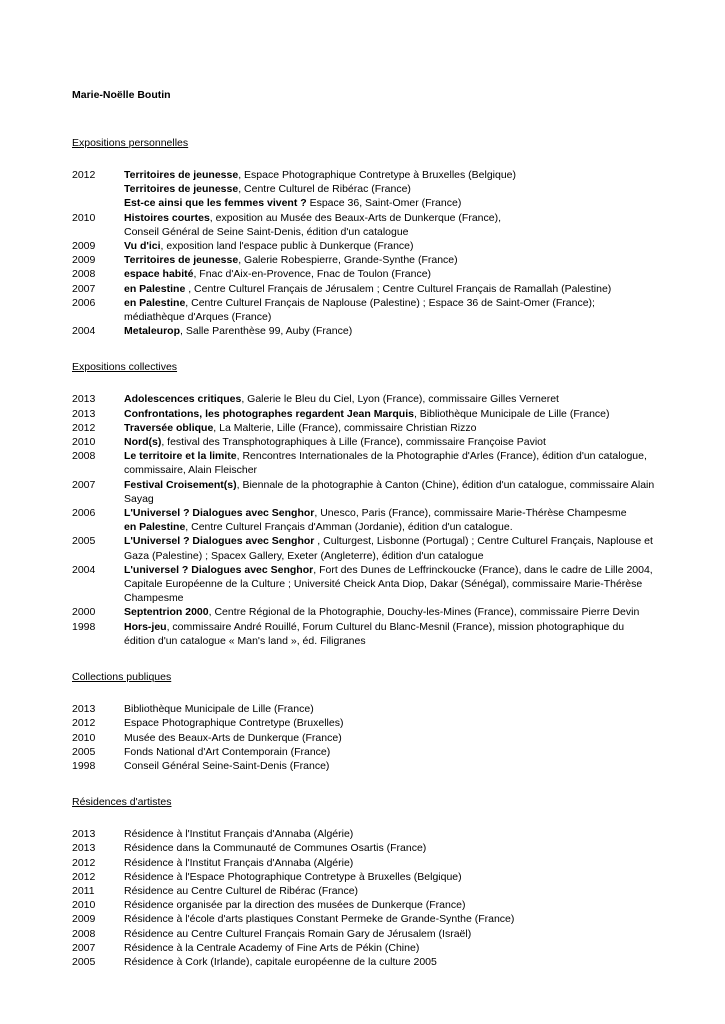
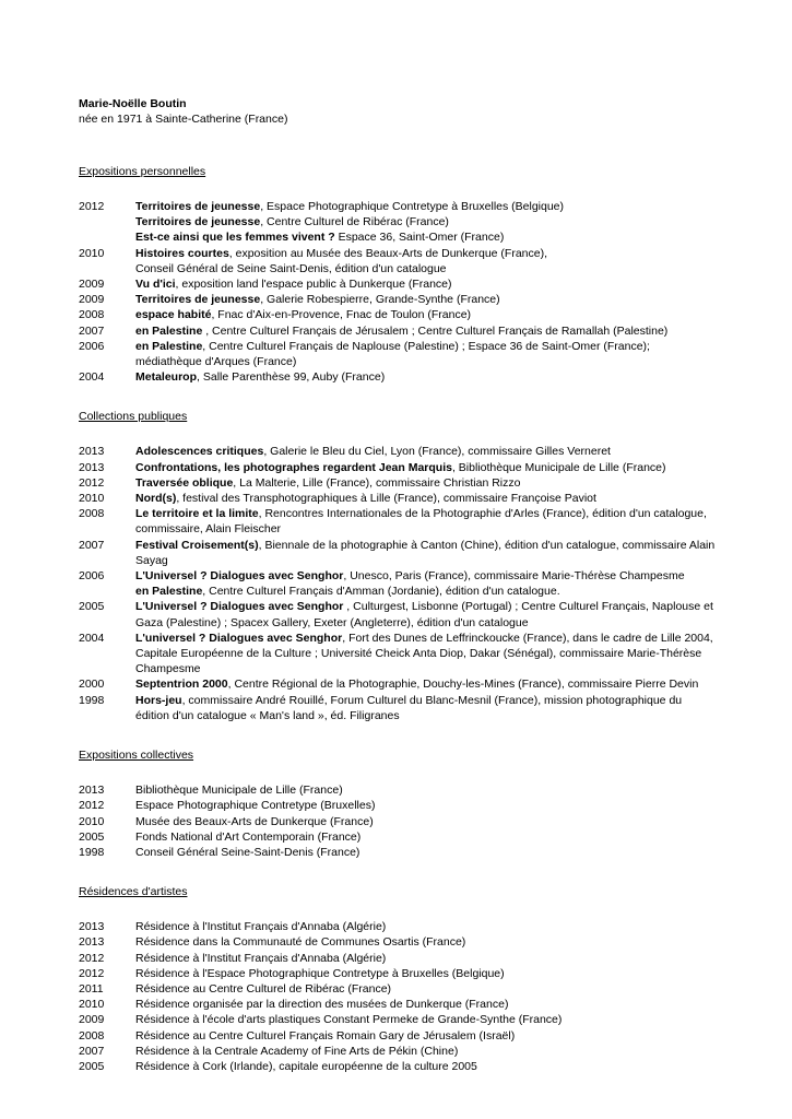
  Marie-Noëlle Boutin
+ née en 1971 à Sainte-Catherine (France)
  Expositions personnelles
  2012
  Territoires de jeunesse, Espace Photographique Contretype à Bruxelles (Belgique)
  Territoires de jeunesse, Centre Culturel de Ribérac (France)
  Est-ce ainsi que les femmes vivent ? Espace 36, Saint-Omer (France)
  2010
  Histoires courtes, exposition au Musée des Beaux-Arts de Dunkerque (France),
  Conseil Général de Seine Saint-Denis, édition d'un catalogue
  2009
  Vu d'ici, exposition land l'espace public à Dunkerque (France)
  2009
  Territoires de jeunesse, Galerie Robespierre, Grande-Synthe (France)
  2008
  espace habité, Fnac d'Aix-en-Provence, Fnac de Toulon (France)
  2007
  en Palestine , Centre Culturel Français de Jérusalem ; Centre Culturel Français de Ramallah (Palestine)
  2006
  en Palestine, Centre Culturel Français de Naplouse (Palestine) ; Espace 36 de Saint-Omer (France);
  médiathèque d'Arques (France)
  2004
  Metaleurop, Salle Parenthèse 99, Auby (France)
- Expositions collectives
+ Collections publiques
  2013
  Adolescences critiques, Galerie le Bleu du Ciel, Lyon (France), commissaire Gilles Verneret
  2013
  Confrontations, les photographes regardent Jean Marquis, Bibliothèque Municipale de Lille (France)
  2012
  Traversée oblique, La Malterie, Lille (France), commissaire Christian Rizzo
  2010
  Nord(s), festival des Transphotographiques à Lille (France), commissaire Françoise Paviot
  2008
  Le territoire et la limite, Rencontres Internationales de la Photographie d'Arles (France), édition d'un catalogue,
  commissaire, Alain Fleischer
  2007
  Festival Croisement(s), Biennale de la photographie à Canton (Chine), édition d'un catalogue, commissaire Alain
  Sayag
  2006
  L'Universel ? Dialogues avec Senghor, Unesco, Paris (France), commissaire Marie-Thérèse Champesme
  en Palestine, Centre Culturel Français d'Amman (Jordanie), édition d'un catalogue.
  2005
  L'Universel ? Dialogues avec Senghor , Culturgest, Lisbonne (Portugal) ; Centre Culturel Français, Naplouse et
  Gaza (Palestine) ; Spacex Gallery, Exeter (Angleterre), édition d'un catalogue
  2004
  L'universel ? Dialogues avec Senghor, Fort des Dunes de Leffrinckoucke (France), dans le cadre de Lille 2004,
  Capitale Européenne de la Culture ; Université Cheick Anta Diop, Dakar (Sénégal), commissaire Marie-Thérèse
  Champesme
  2000
  Septentrion 2000, Centre Régional de la Photographie, Douchy-les-Mines (France), commissaire Pierre Devin
  1998
  Hors-jeu, commissaire André Rouillé, Forum Culturel du Blanc-Mesnil (France), mission photographique du
  édition d'un catalogue « Man's land », éd. Filigranes
- Collections publiques
+ Expositions collectives
  2013
  Bibliothèque Municipale de Lille (France)
  2012
  Espace Photographique Contretype (Bruxelles)
  2010
  Musée des Beaux-Arts de Dunkerque (France)
  2005
  Fonds National d'Art Contemporain (France)
  1998
  Conseil Général Seine-Saint-Denis (France)
  Résidences d'artistes
  2013
  Résidence à l'Institut Français d'Annaba (Algérie)
  2013
  Résidence dans la Communauté de Communes Osartis (France)
  2012
  Résidence à l'Institut Français d'Annaba (Algérie)
  2012
  Résidence à l'Espace Photographique Contretype à Bruxelles (Belgique)
  2011
  Résidence au Centre Culturel de Ribérac (France)
  2010
  Résidence organisée par la direction des musées de Dunkerque (France)
  2009
  Résidence à l'école d'arts plastiques Constant Permeke de Grande-Synthe (France)
  2008
  Résidence au Centre Culturel Français Romain Gary de Jérusalem (Israël)
  2007
  Résidence à la Centrale Academy of Fine Arts de Pékin (Chine)
  2005
  Résidence à Cork (Irlande), capitale européenne de la culture 2005
